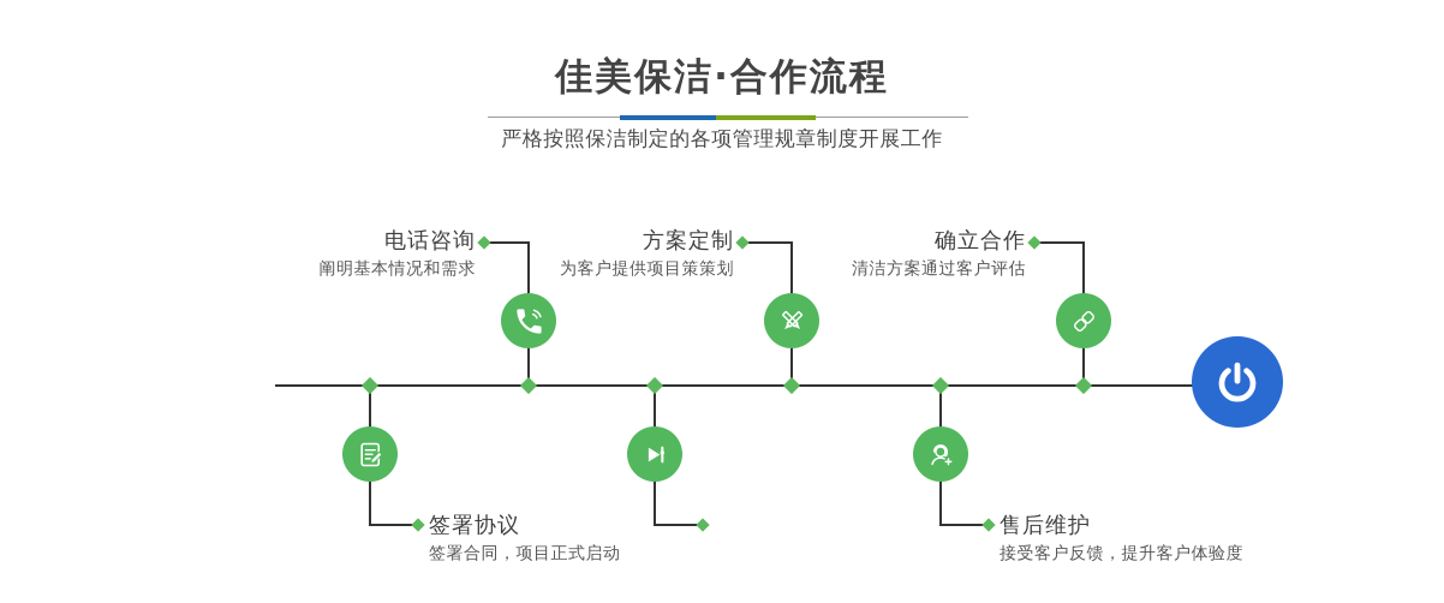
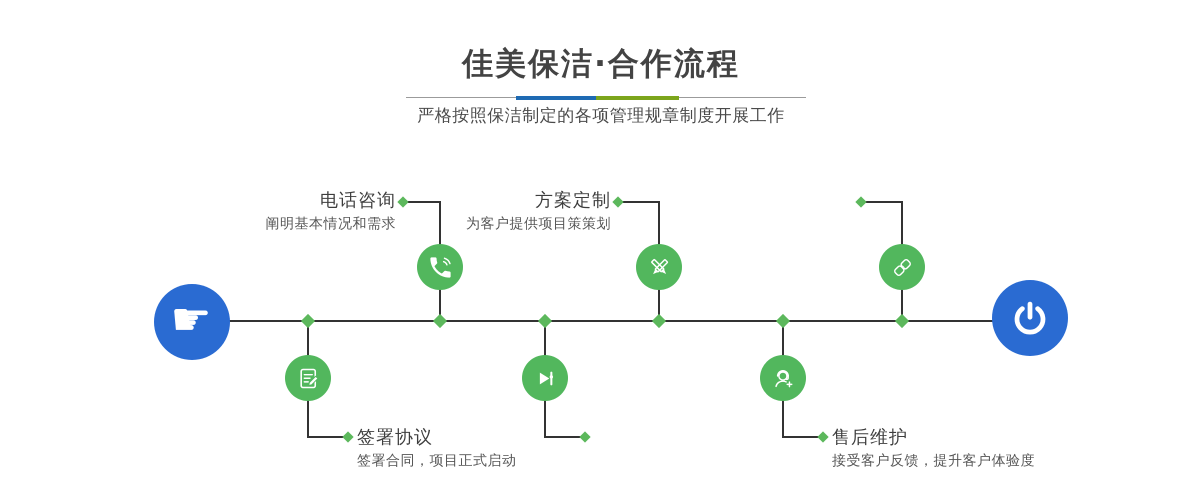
  佳美保洁·合作流程
  严格按照保洁制定的各项管理规章制度开展工作
+ ☛
  电话咨询
  阐明基本情况和需求
  方案定制
  为客户提供项目策策划
- 确立合作
- 清洁方案通过客户评估
  签署协议
  签署合同，项目正式启动
  售后维护
  接受客户反馈，提升客户体验度
